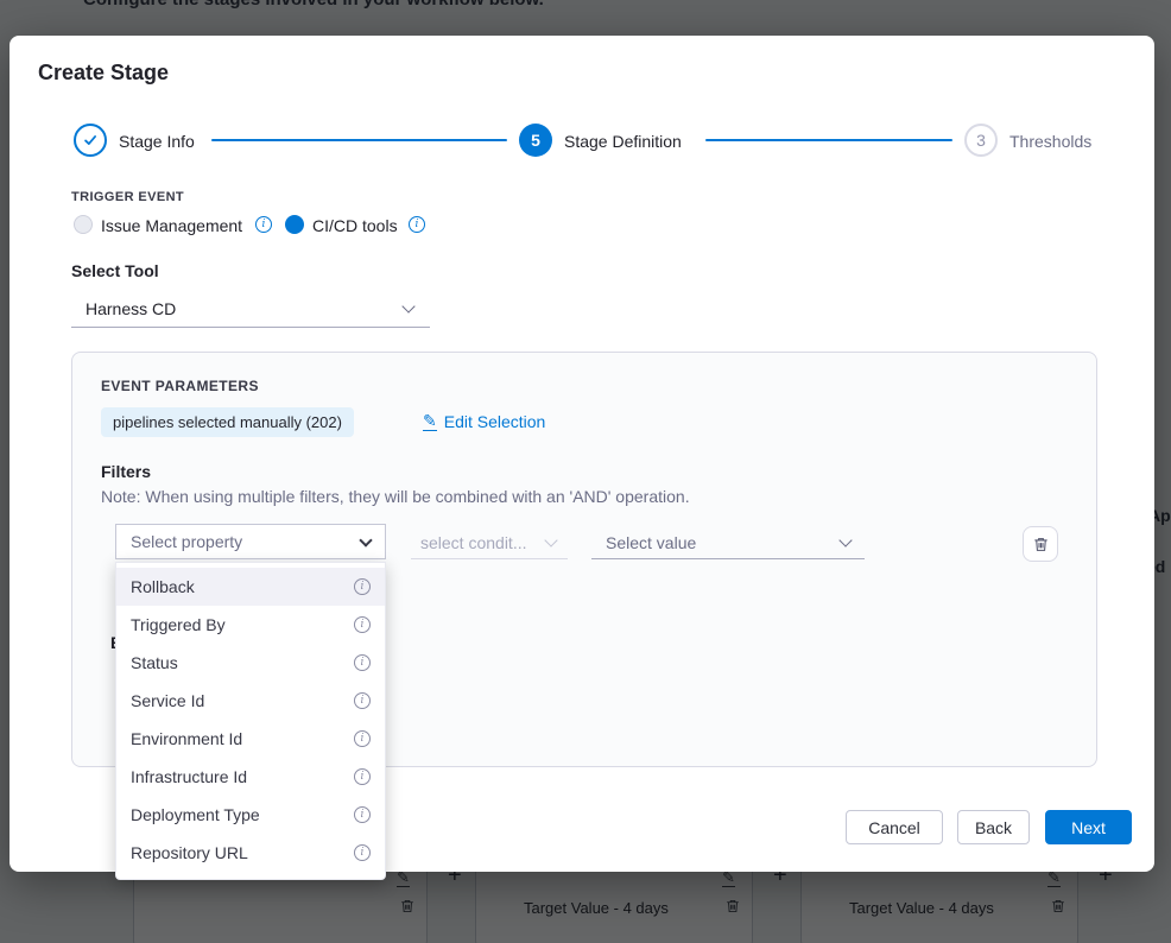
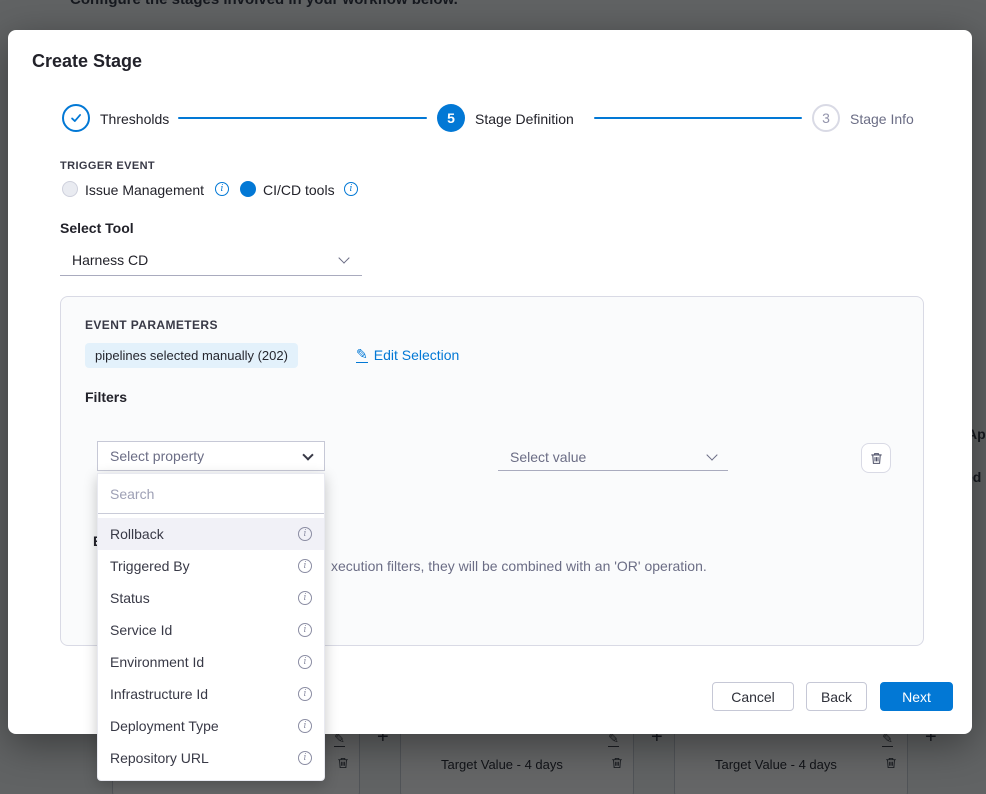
  ✎
  +
  Target Value - 4 days
  ✎
  +
  Target Value - 4 days
  ✎
  +
  Ap
  Create Stage
- Stage Info
+ Thresholds
  5
  Stage Definition
  3
- Thresholds
+ Stage Info
  TRIGGER EVENT
  Issue Management
  i
  CI/CD tools
  i
  Select Tool
  Harness CD
  EVENT PARAMETERS
  pipelines selected manually (202)
  ✎
  Edit Selection
  Filters
- Note: When using multiple filters, they will be combined with an 'AND' operation.
  Select property
- select condit...
  Select value
+ xecution filters, they will be combined with an 'OR' operation.
+ Search
  Rollback
  i
  Triggered By
  i
  Status
  i
  Service Id
  i
  Environment Id
  i
  Infrastructure Id
  i
  Deployment Type
  i
  Repository URL
  i
  Cancel
  Back
  Next
